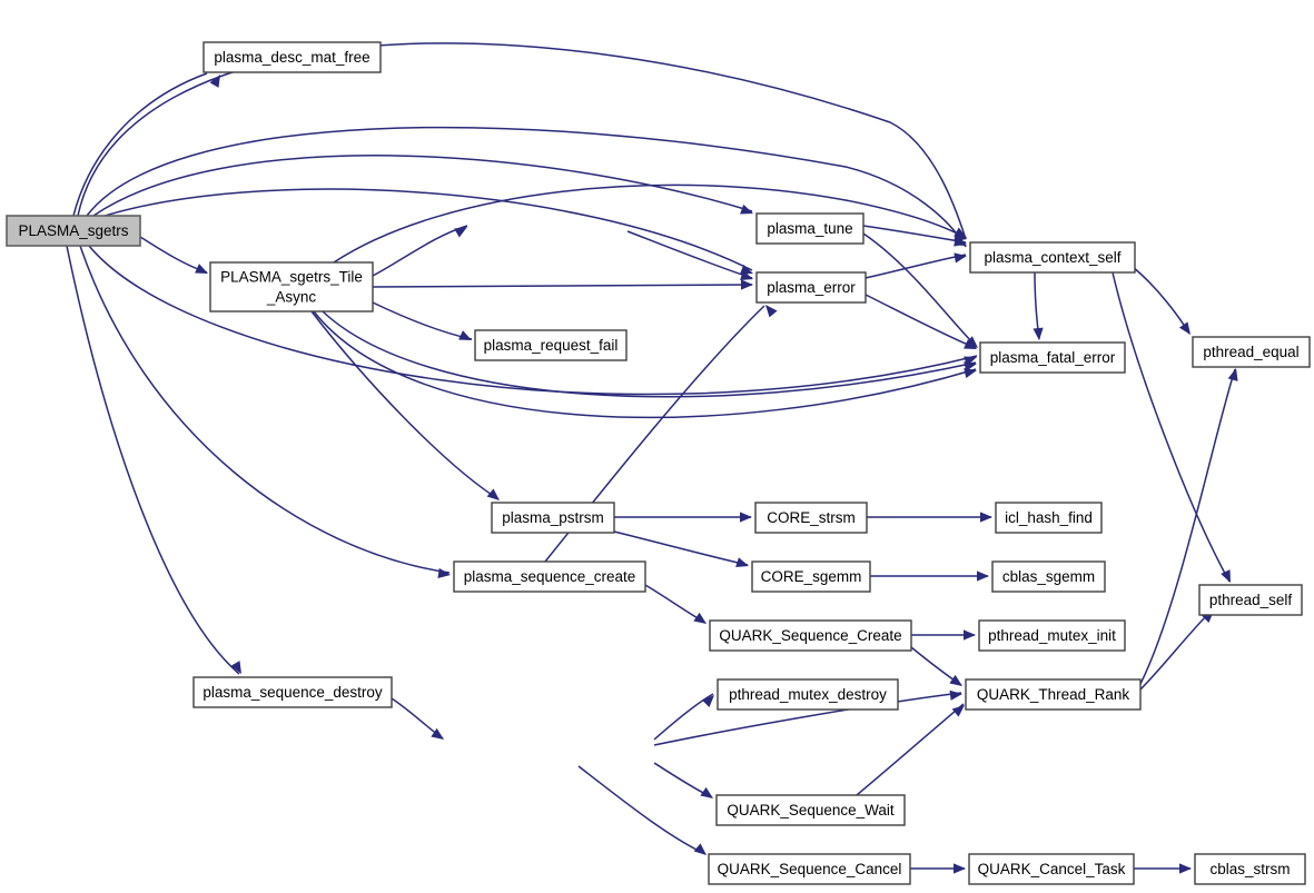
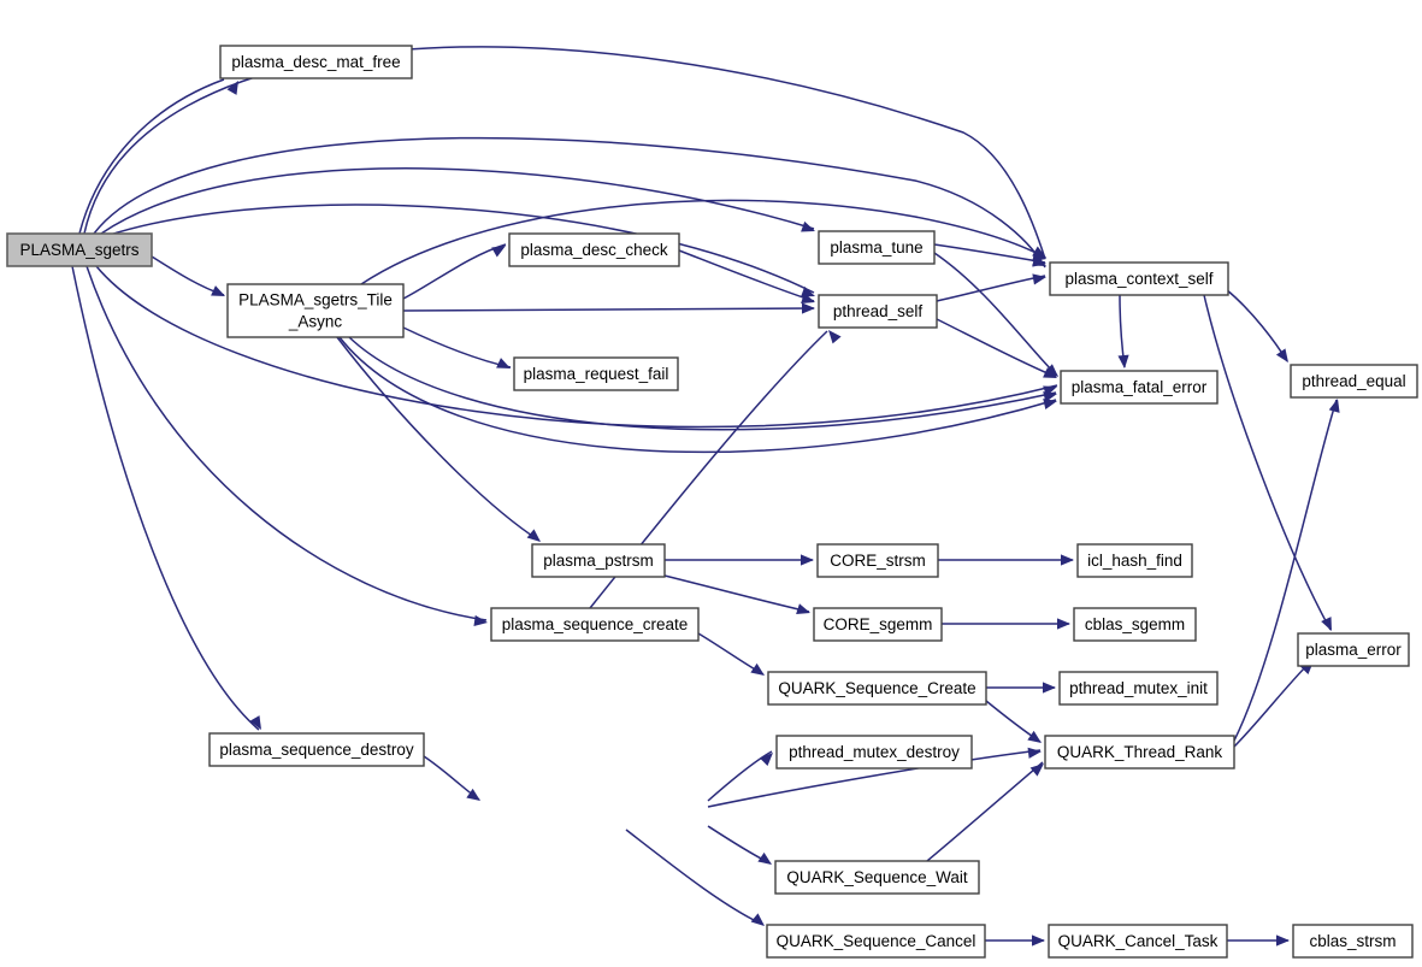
  PLASMA_sgetrs
  plasma_desc_mat_free
  PLASMA_sgetrs_Tile
  _Async
+ plasma_desc_check
  plasma_request_fail
  plasma_tune
- plasma_error
+ pthread_self
  plasma_context_self
  plasma_fatal_error
  pthread_equal
  plasma_pstrsm
  plasma_sequence_create
  CORE_strsm
  CORE_sgemm
  icl_hash_find
  cblas_sgemm
  QUARK_Sequence_Create
  pthread_mutex_init
- pthread_self
+ plasma_error
  QUARK_Thread_Rank
  pthread_mutex_destroy
  plasma_sequence_destroy
  QUARK_Sequence_Wait
  QUARK_Sequence_Cancel
  QUARK_Cancel_Task
  cblas_strsm
